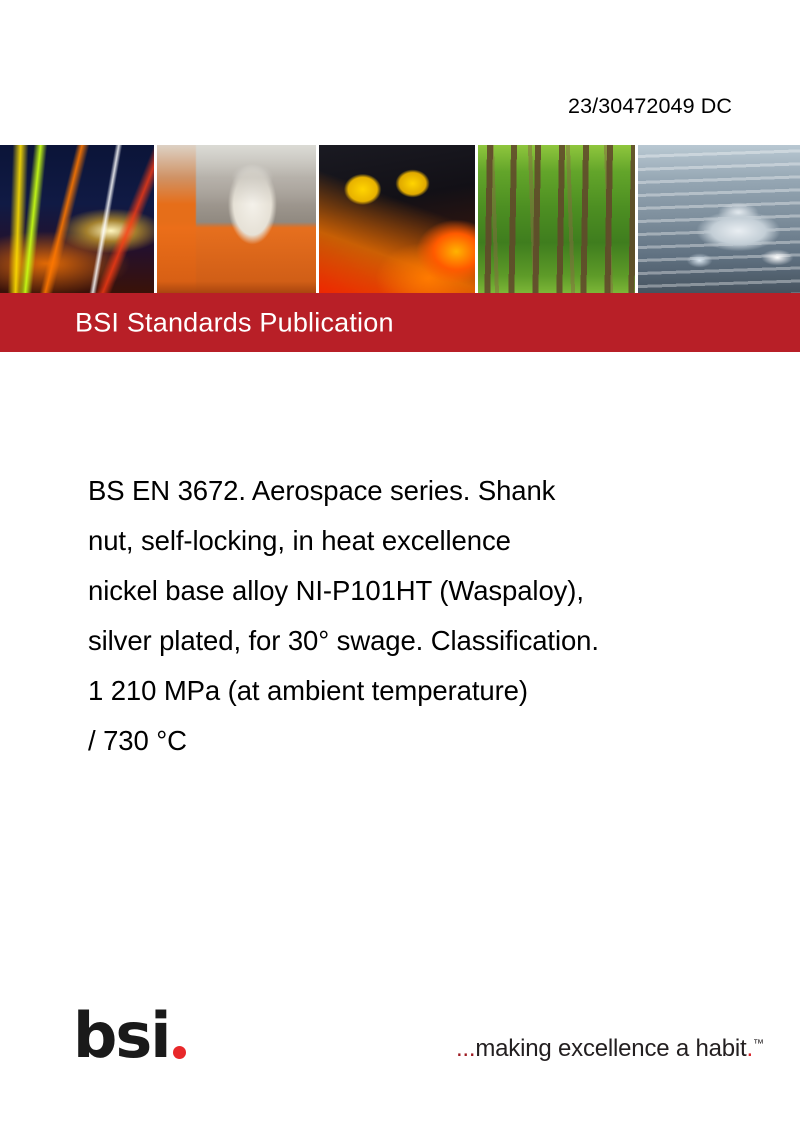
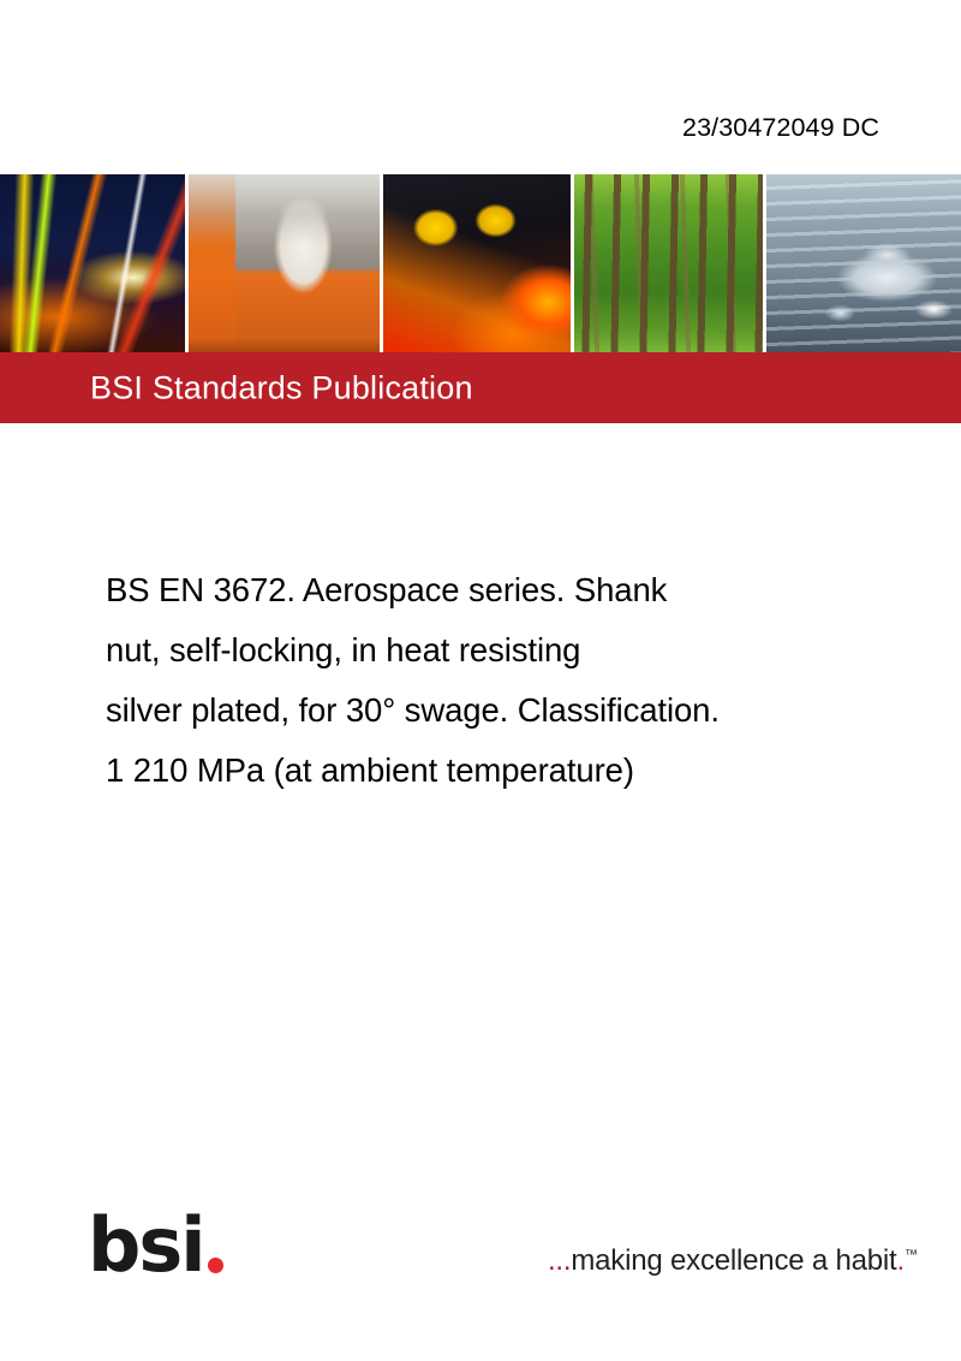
  23/30472049 DC
  BSI Standards Publication
  BS EN 3672. Aerospace series. Shank
- nut, self-locking, in heat excellence
+ nut, self-locking, in heat resisting
- nickel base alloy NI-P101HT (Waspaloy),
  silver plated, for 30° swage. Classification.
  1 210 MPa (at ambient temperature)
- / 730 °C
  bsi
  ...making excellence a habit.™
